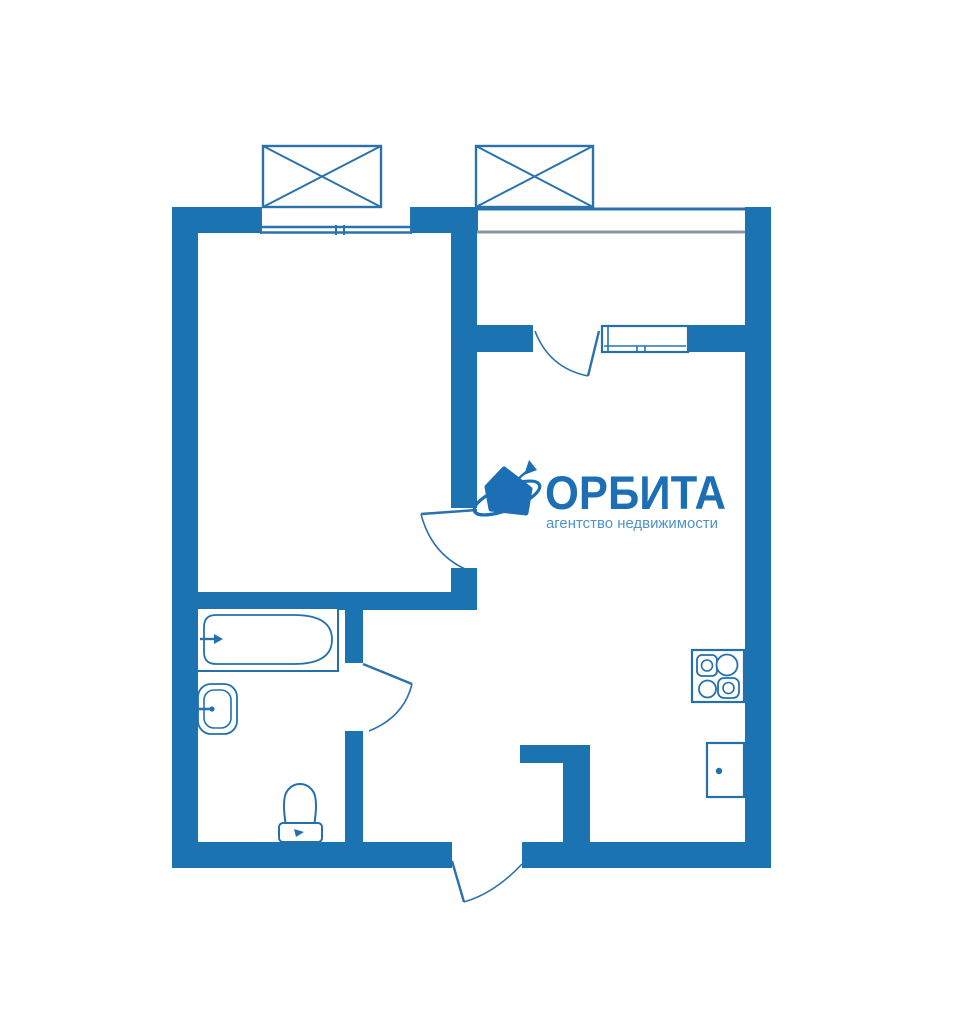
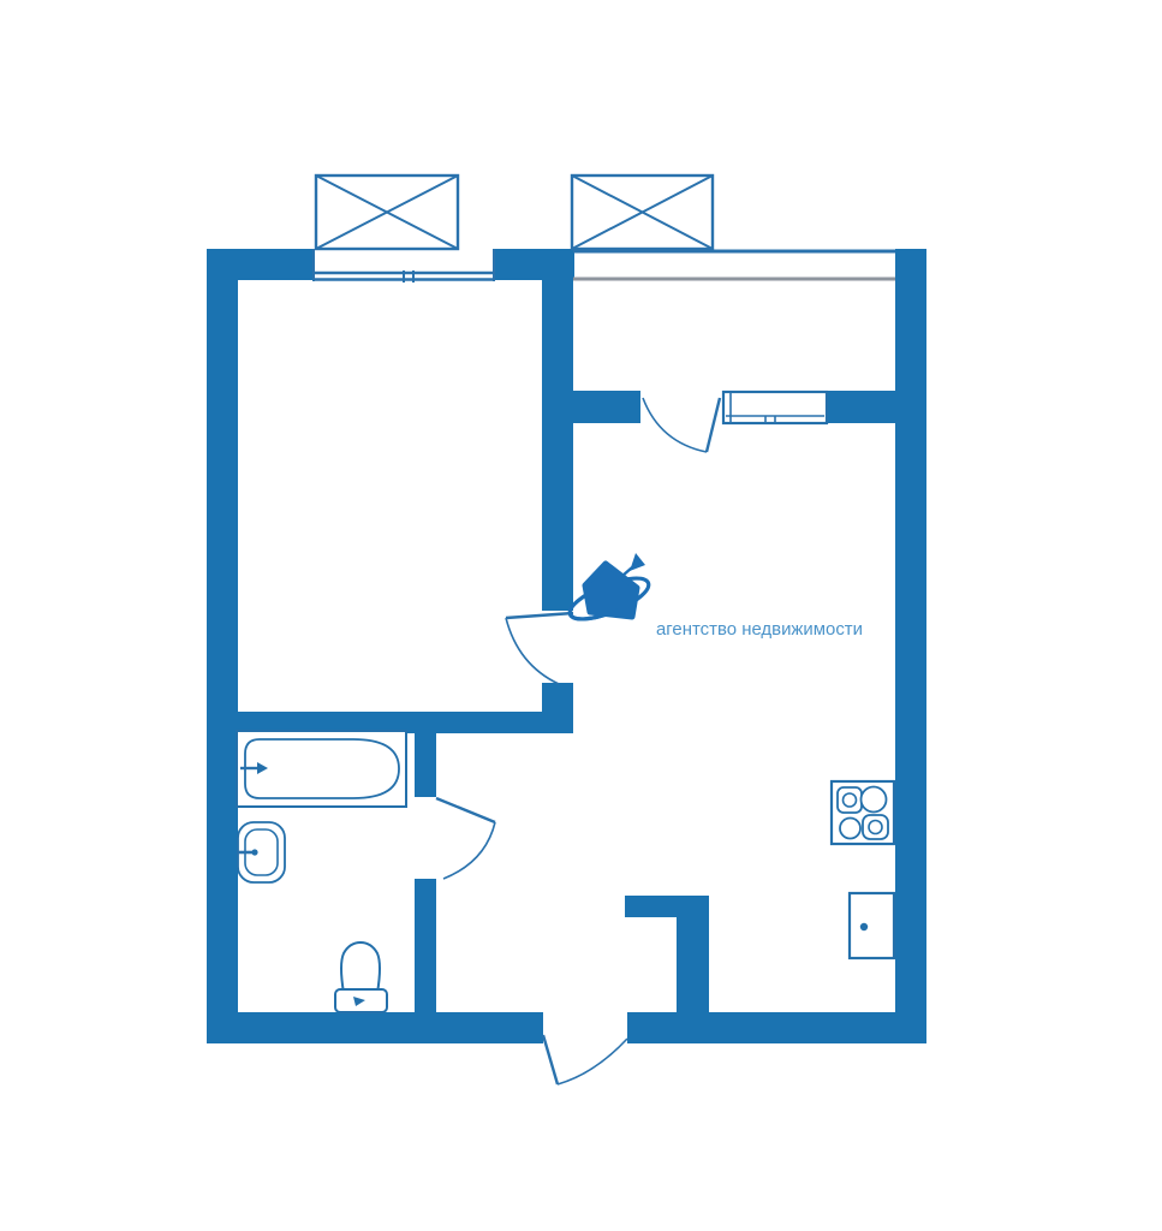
- ОРБИТА
  агентство недвижимости
